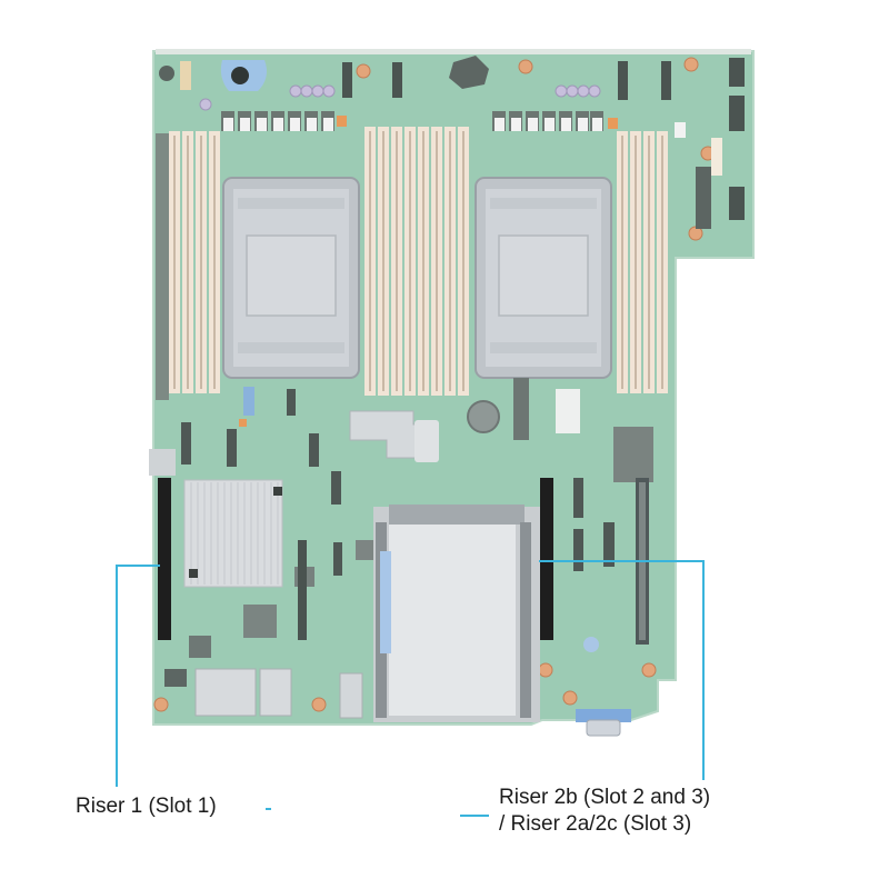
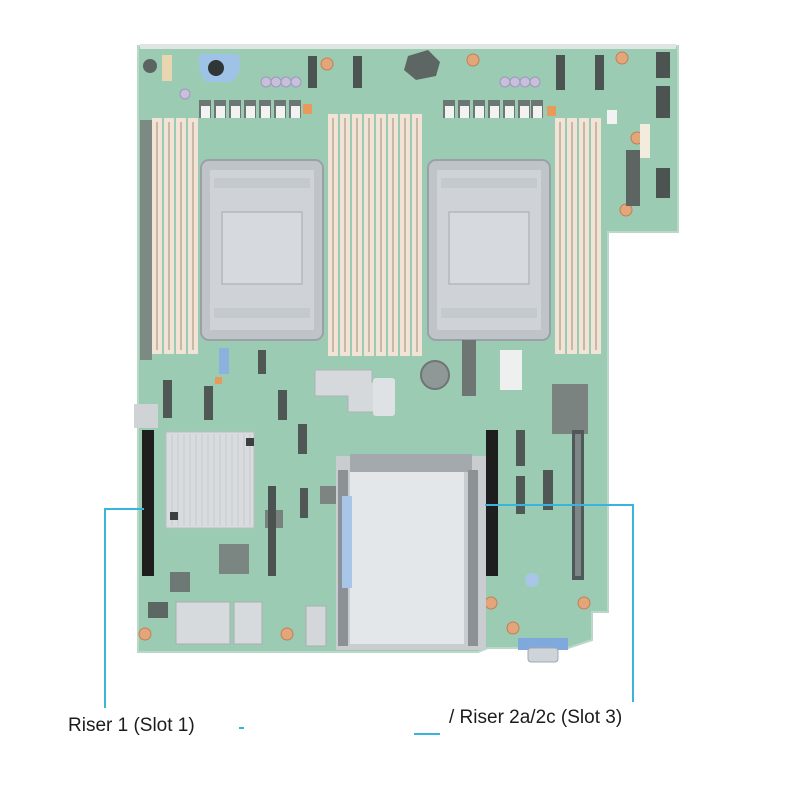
  Riser 1 (Slot 1)
- Riser 2b (Slot 2 and 3)
  / Riser 2a/2c (Slot 3)
